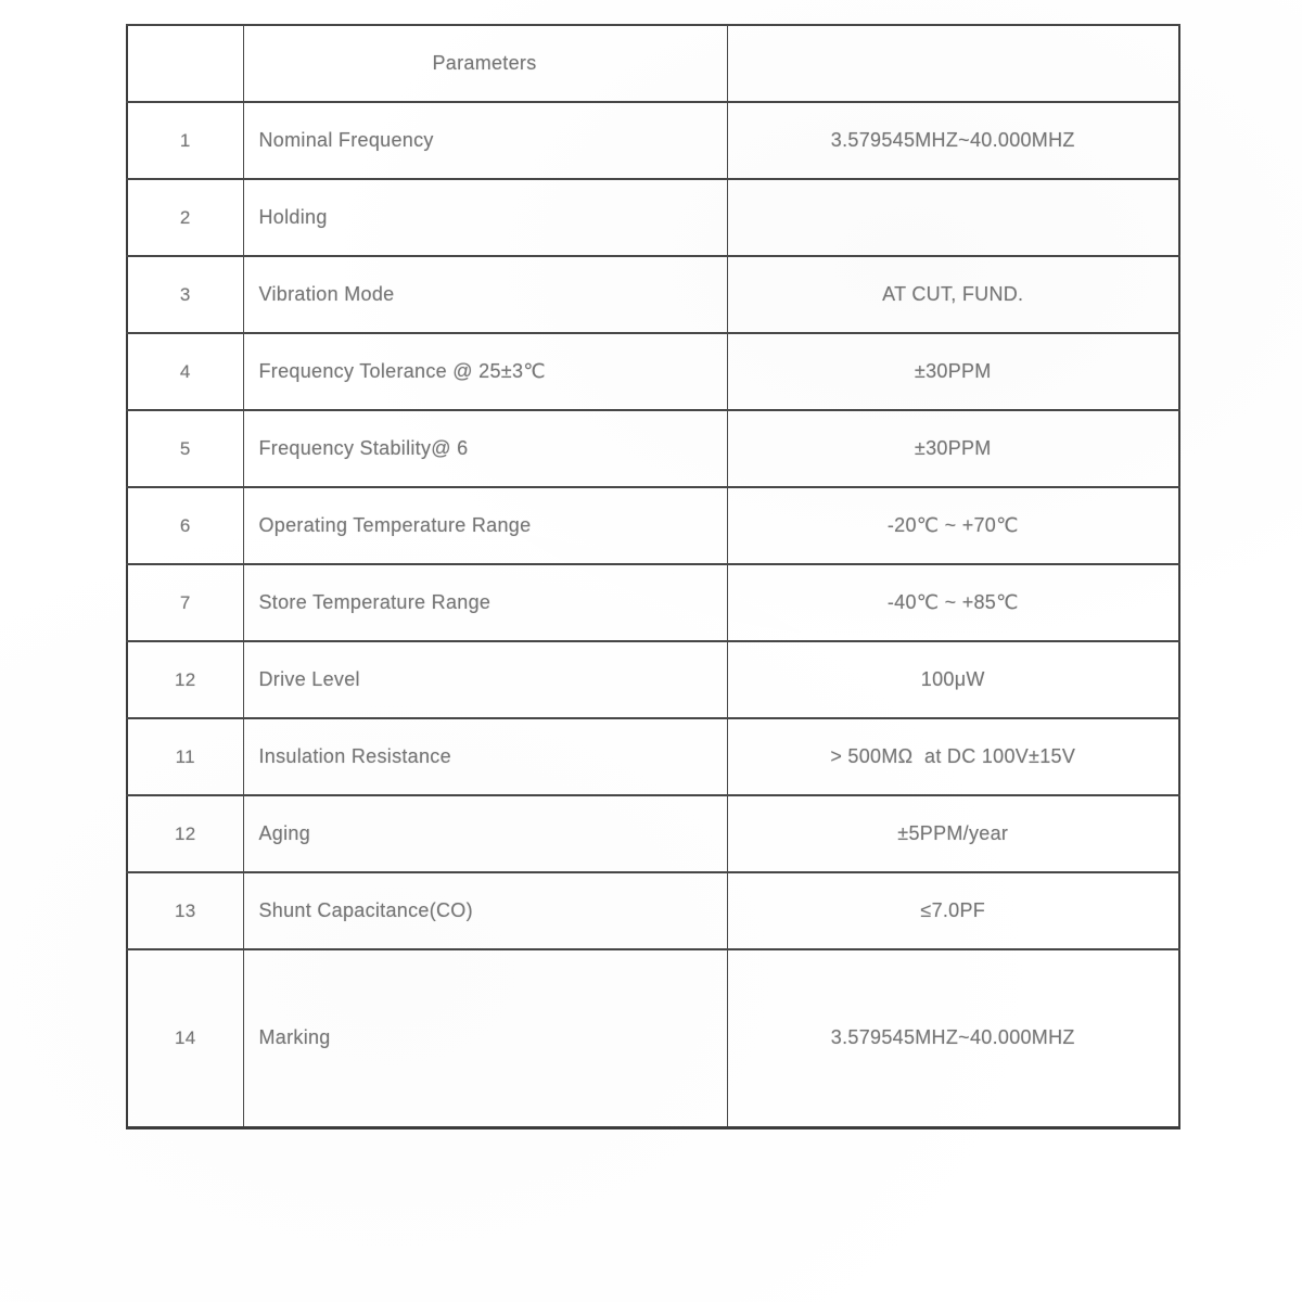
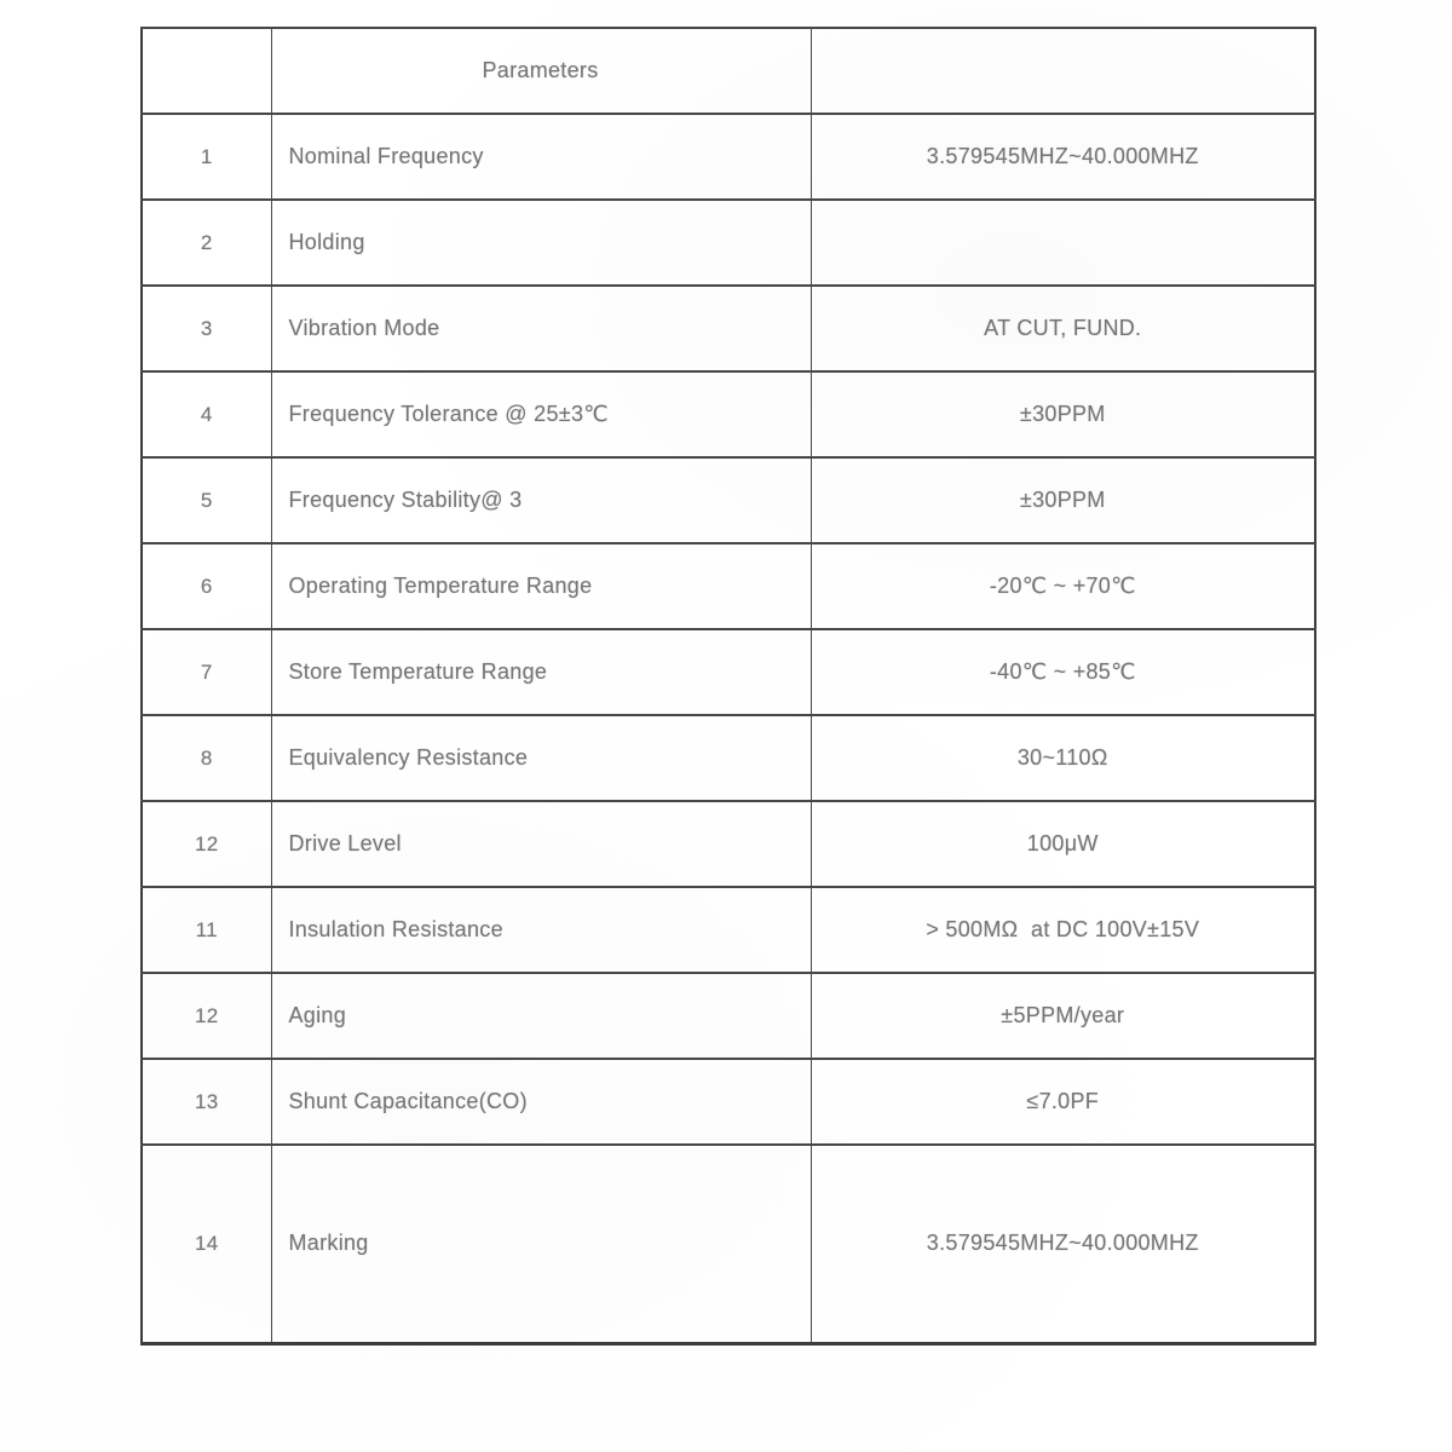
  	Parameters
  1	Nominal Frequency	3.579545MHZ~40.000MHZ
  2	Holding
  3	Vibration Mode	AT CUT, FUND.
  4	Frequency Tolerance @ 25±3℃	±30PPM
- 5	Frequency Stability@ 6	±30PPM
+ 5	Frequency Stability@ 3	±30PPM
  6	Operating Temperature Range	-20℃ ~ +70℃
  7	Store Temperature Range	-40℃ ~ +85℃
+ 8	Equivalency Resistance	30~110Ω
  12	Drive Level	100μW
  11	Insulation Resistance	> 500MΩ at DC 100V±15V
  12	Aging	±5PPM/year
  13	Shunt Capacitance(CO)	≤7.0PF
  14	Marking	3.579545MHZ~40.000MHZ
